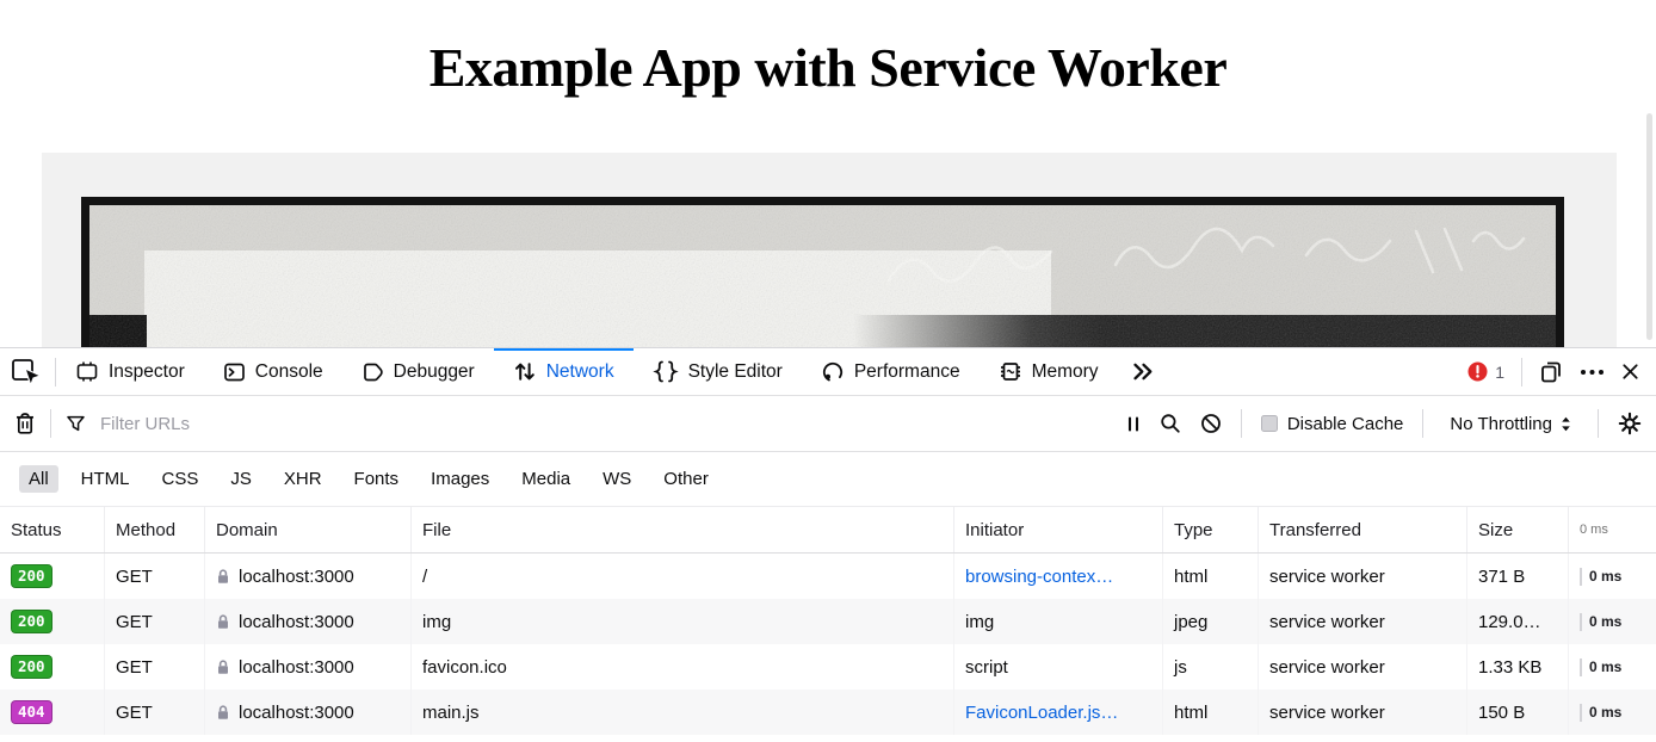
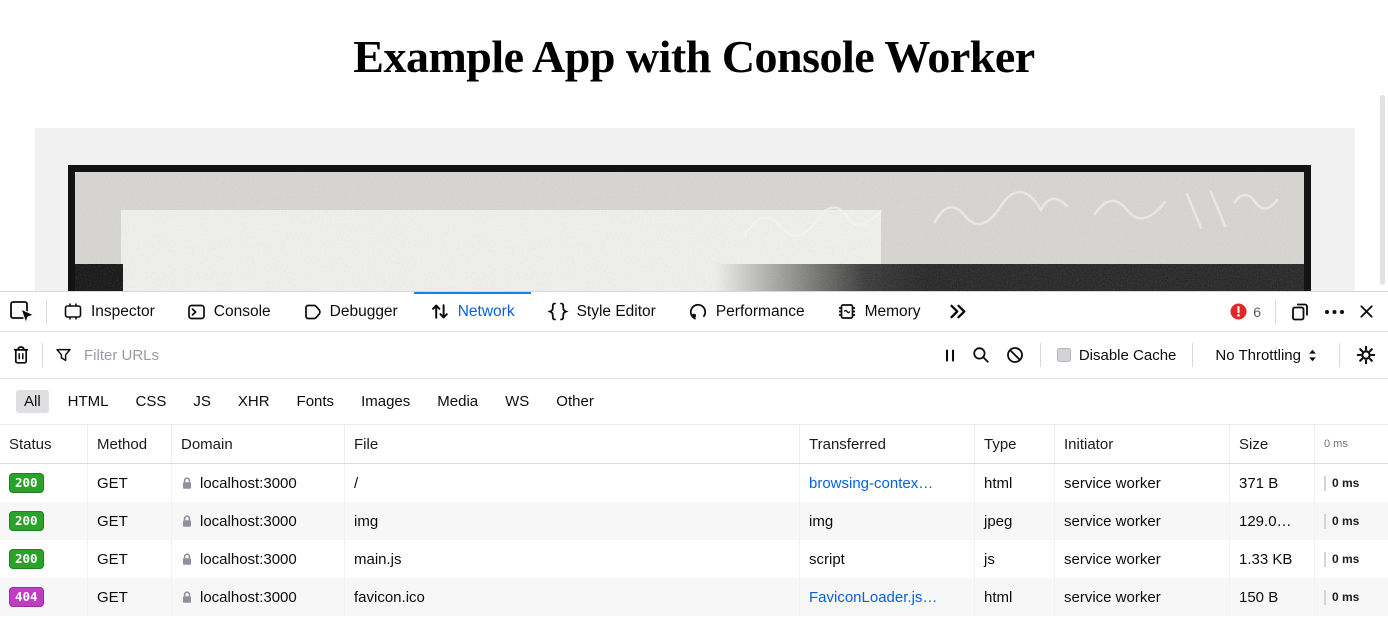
- Example App with Service Worker
+ Example App with Console Worker
  Inspector
  Console
  Debugger
  Network
  Style Editor
  Performance
  Memory
- 1
+ 6
  Filter URLs
  Disable Cache
  No Throttling
  All
  HTML
  CSS
  JS
  XHR
  Fonts
  Images
  Media
  WS
  Other
  Status
  Method
  Domain
  File
- Initiator
+ Transferred
  Type
- Transferred
+ Initiator
  Size
  0 ms
  200
  GET
  localhost:3000
  /
  browsing-contex…
  html
  service worker
  371 B
  0 ms
  200
  GET
  localhost:3000
  img
  img
  jpeg
  service worker
  129.0…
  0 ms
  200
  GET
  localhost:3000
- favicon.ico
+ main.js
  script
  js
  service worker
  1.33 KB
  0 ms
  404
  GET
  localhost:3000
- main.js
+ favicon.ico
  FaviconLoader.js…
  html
  service worker
  150 B
  0 ms
